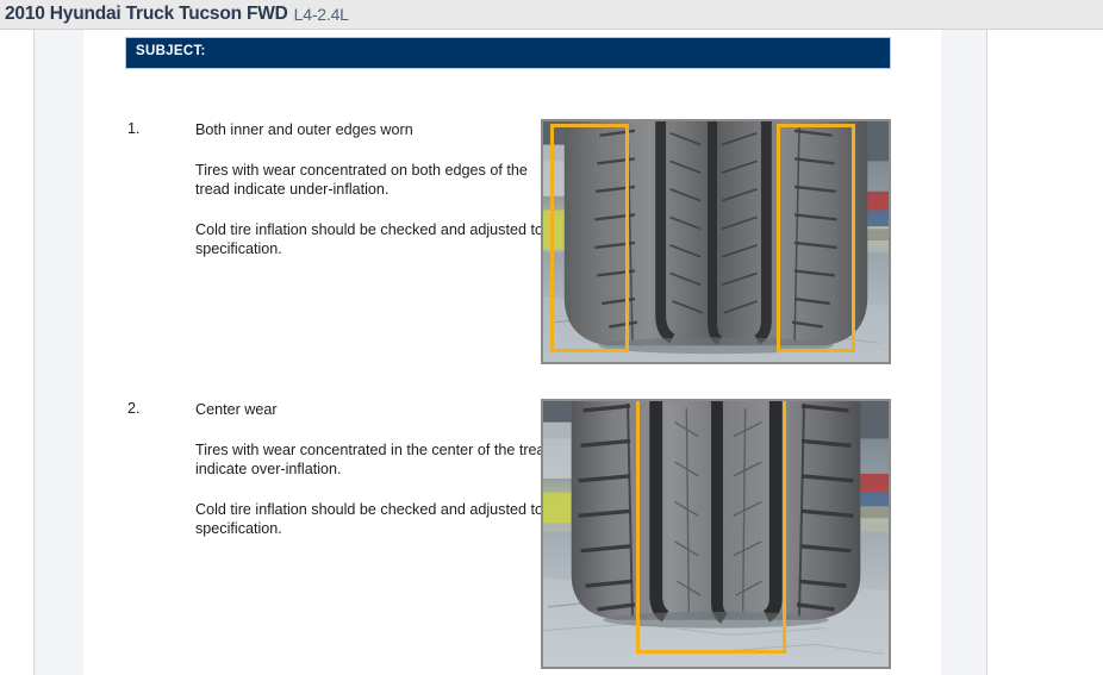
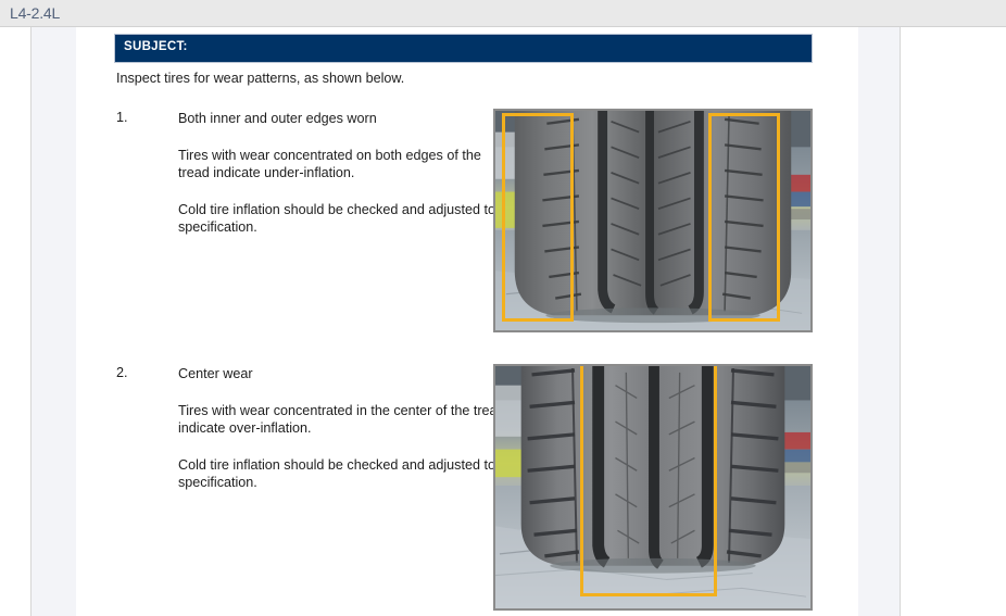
- 2010 Hyundai Truck Tucson FWD
  L4-2.4L
  SUBJECT:
+ Inspect tires for wear patterns, as shown below.
  1.
  Both inner and outer edges worn
  Tires with wear concentrated on both edges of the tread indicate under-inflation.
  Cold tire inflation should be checked and adjusted to specification.
  2.
  Center wear
  Tires with wear concentrated in the center of the tre indicate over-inflation.
  Cold tire inflation should be checked and adjusted to specification.
